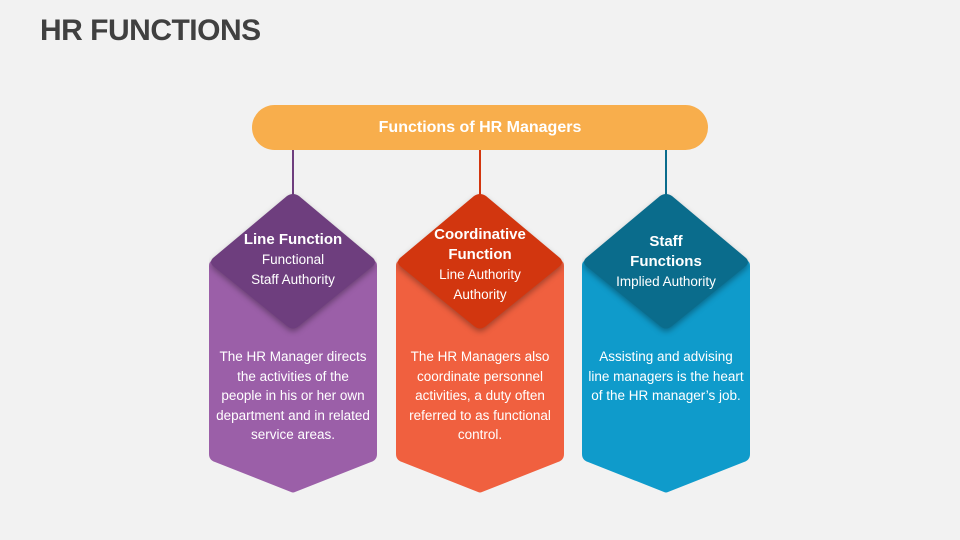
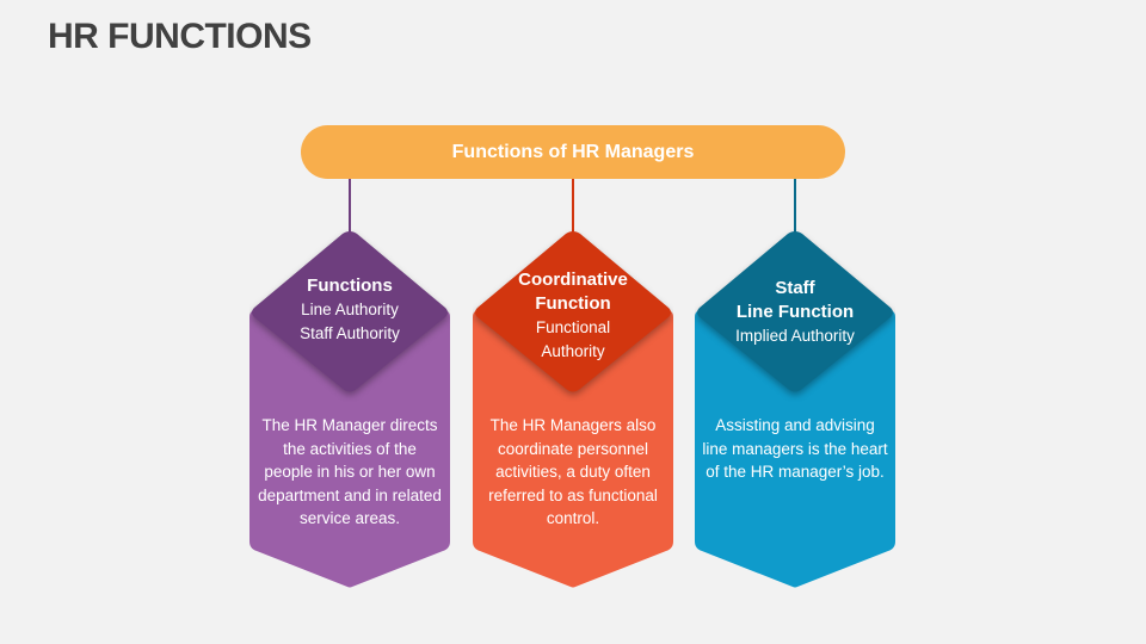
  HR FUNCTIONS
  Functions of HR Managers
- Line Function
+ Functions
- Functional
+ Line Authority
  Staff Authority
  The HR Manager directs the activities of the people in his or her own department and in related service areas.
  Coordinative
  Function
- Line Authority
+ Functional
  Authority
  The HR Managers also coordinate personnel activities, a duty often referred to as functional control.
  Staff
- Functions
+ Line Function
  Implied Authority
  Assisting and advising line managers is the heart of the HR manager’s job.
